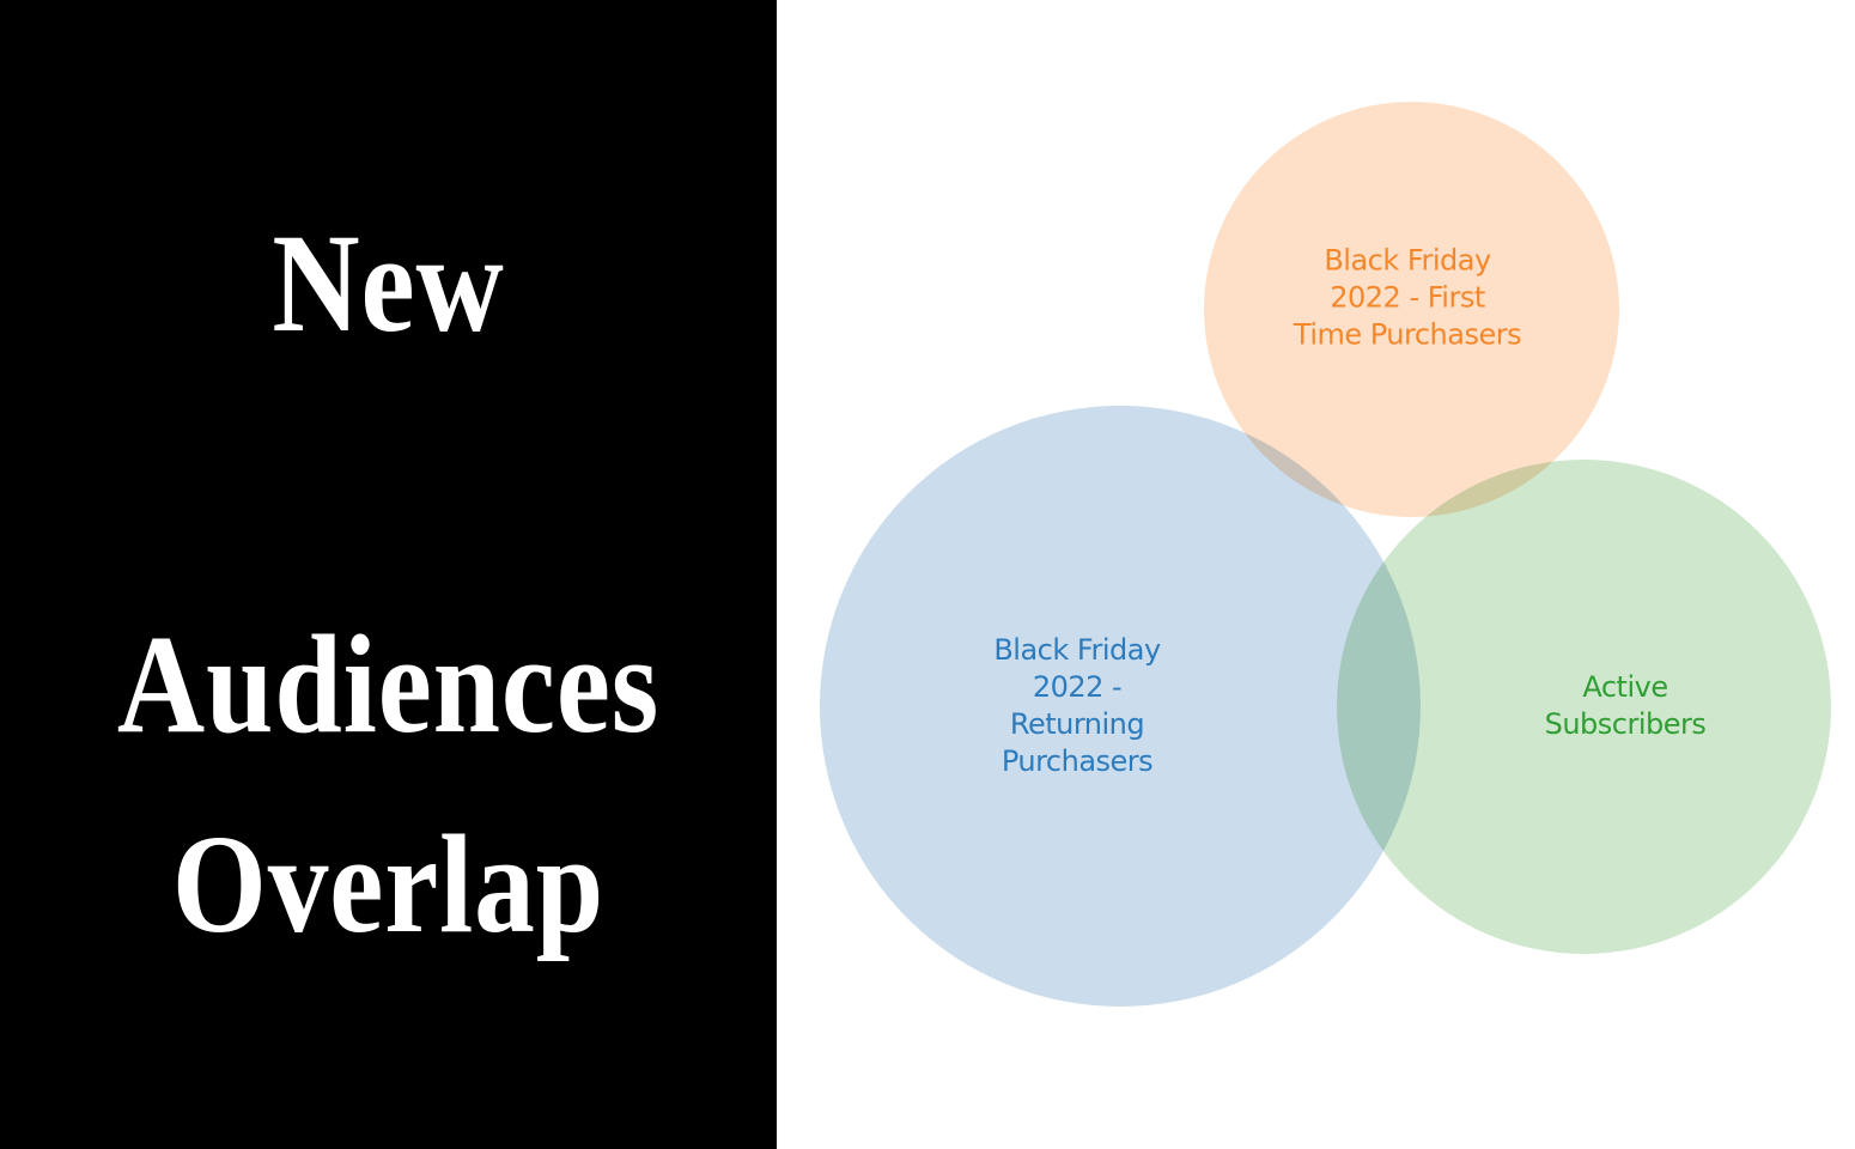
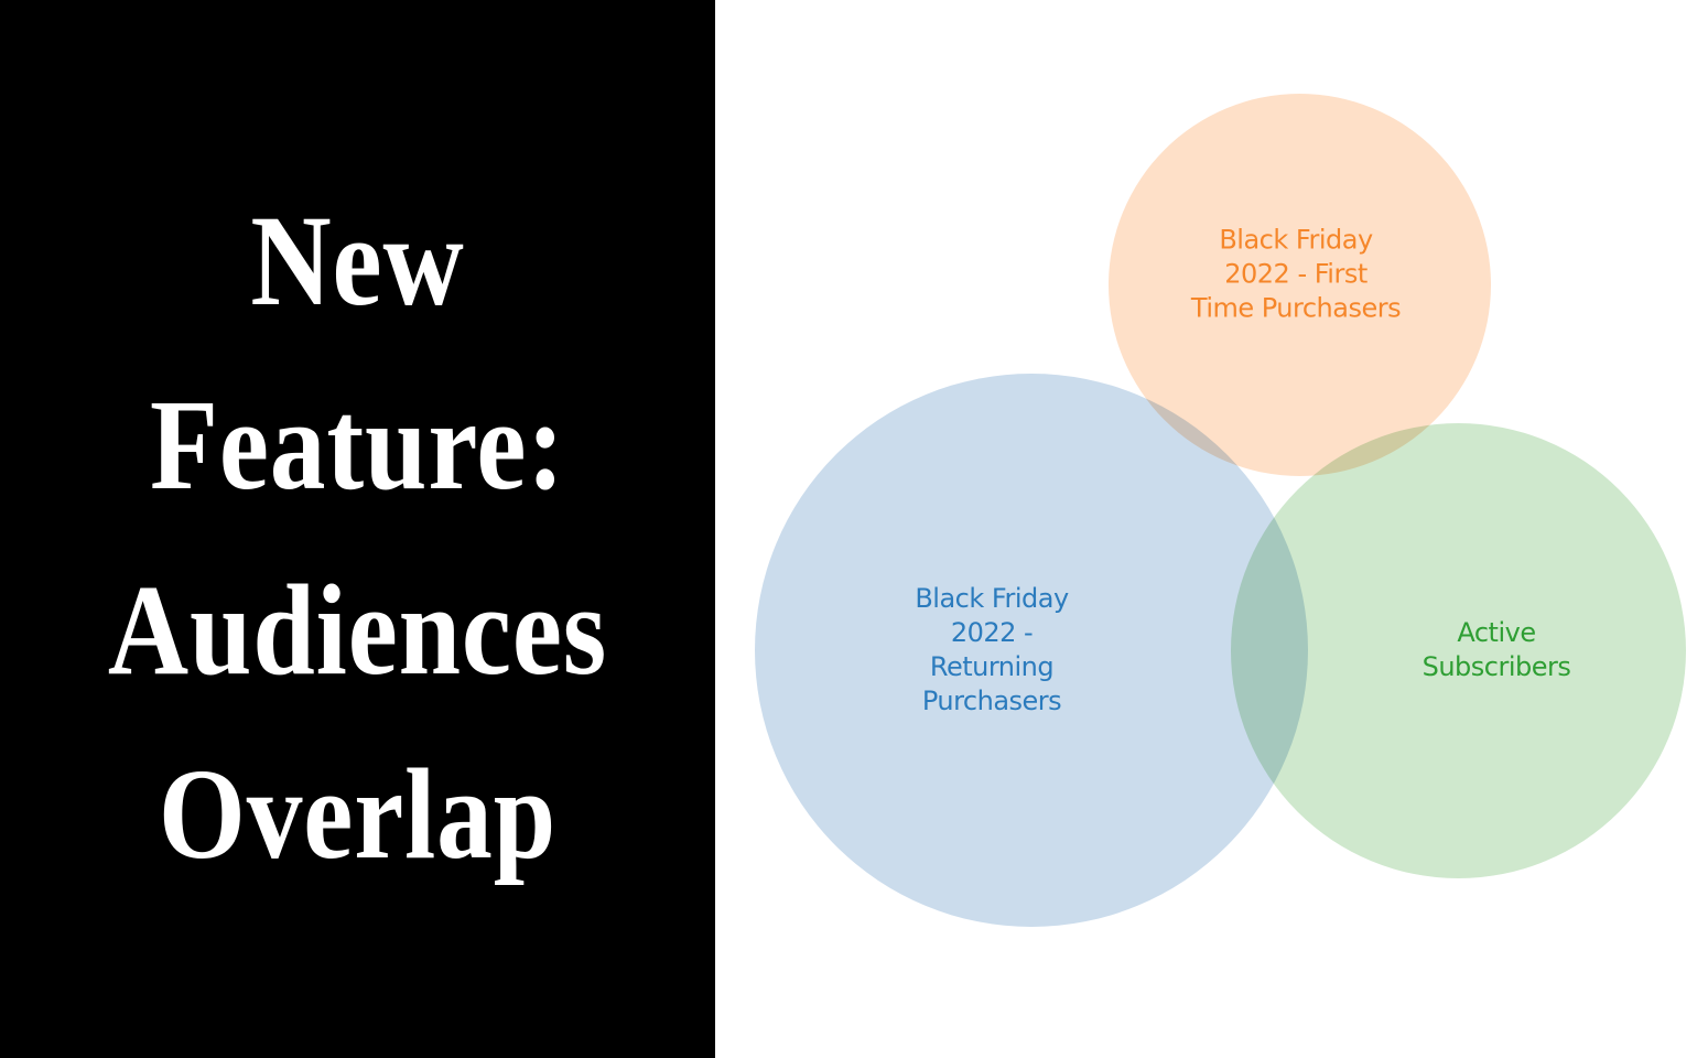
  New
+ Feature:
  Audiences
  Overlap
  Black Friday
  2022 - First
  Time Purchasers
  Black Friday
  2022 -
  Returning
  Purchasers
  Active
  Subscribers
